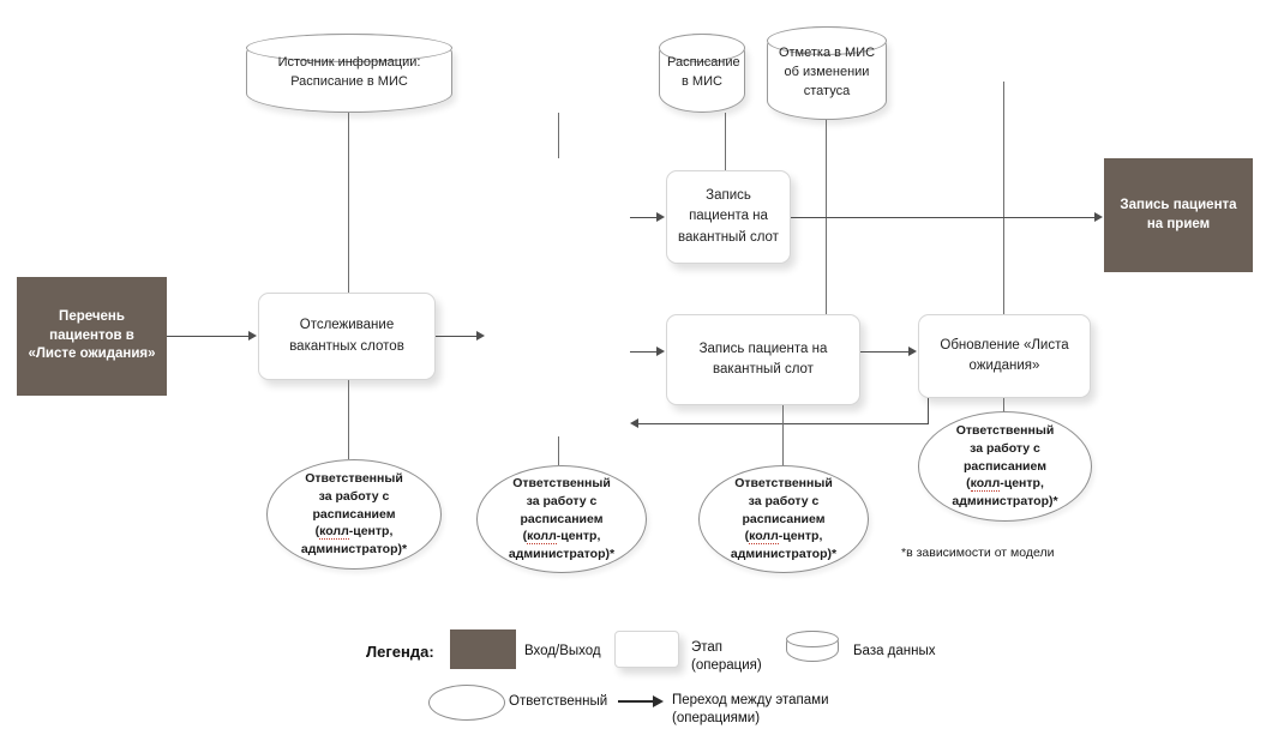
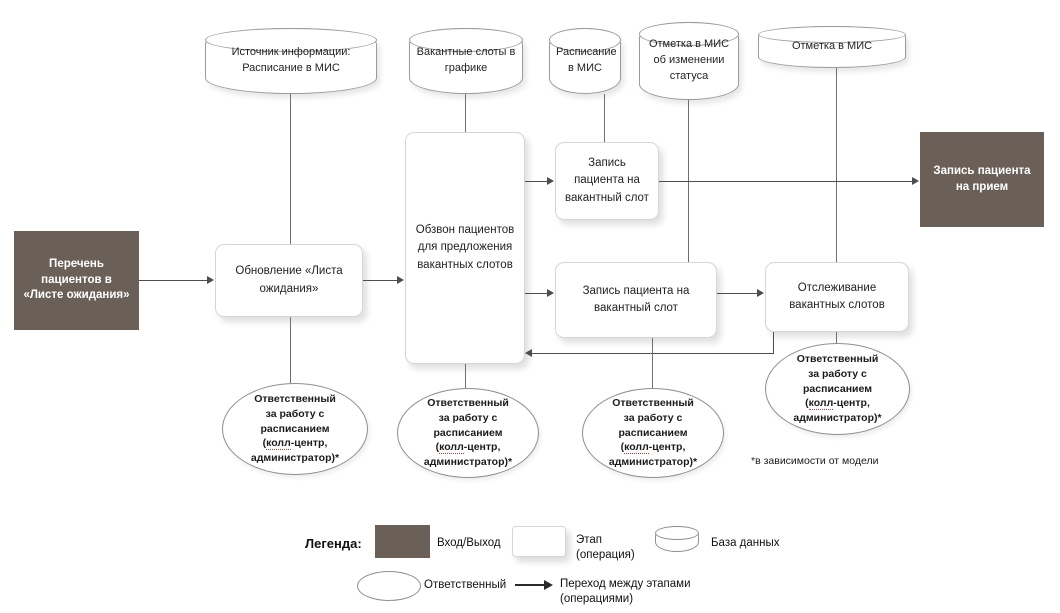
  Источник информации: Расписание в МИС
+ Вакантные слоты в графике
  Расписание в МИС
  Отметка в МИС об изменении статуса
+ Отметка в МИС
  Перечень пациентов в «Листе ожидания»
  Запись пациента на прием
- Отслеживание вакантных слотов
+ Обновление «Листа ожидания»
+ Обзвон пациентов для предложения вакантных слотов
  Запись пациента на вакантный слот
  Запись пациента на вакантный слот
- Обновление «Листа ожидания»
+ Отслеживание вакантных слотов
  Ответственный
  за работу с
  расписанием
  (колл-центр,
  администратор)*
  Ответственный
  за работу с
  расписанием
  (колл-центр,
  администратор)*
  Ответственный
  за работу с
  расписанием
  (колл-центр,
  администратор)*
  Ответственный
  за работу с
  расписанием
  (колл-центр,
  администратор)*
  *в зависимости от модели
  Легенда:
  Вход/Выход
  Этап
  (операция)
  База данных
  Ответственный
  Переход между этапами
  (операциями)
